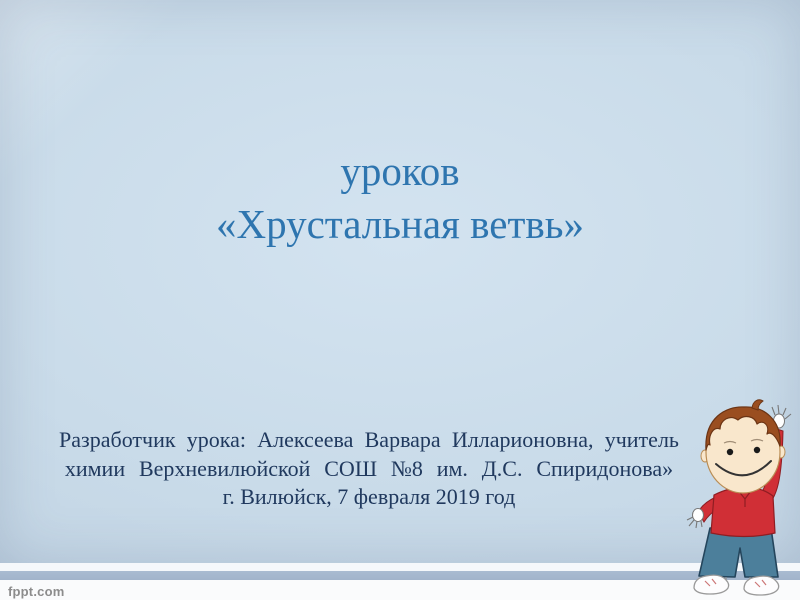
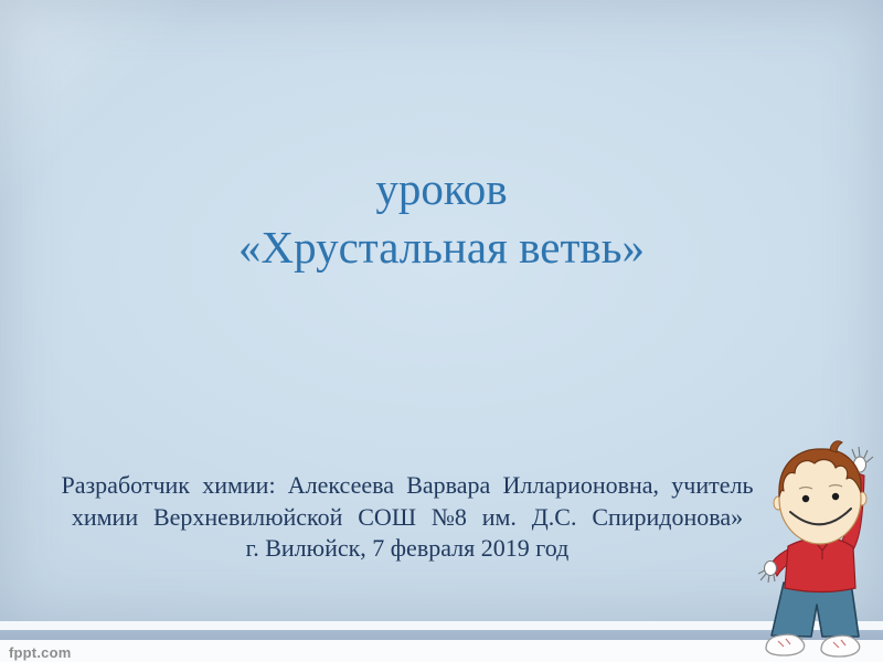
  уроков
  «Хрустальная ветвь»
- Разработчик урока: Алексеева Варвара Илларионовна, учитель
+ Разработчик химии: Алексеева Варвара Илларионовна, учитель
  химии Верхневилюйской СОШ №8 им. Д.С. Спиридонова»
  г. Вилюйск, 7 февраля 2019 год
  fppt.com
